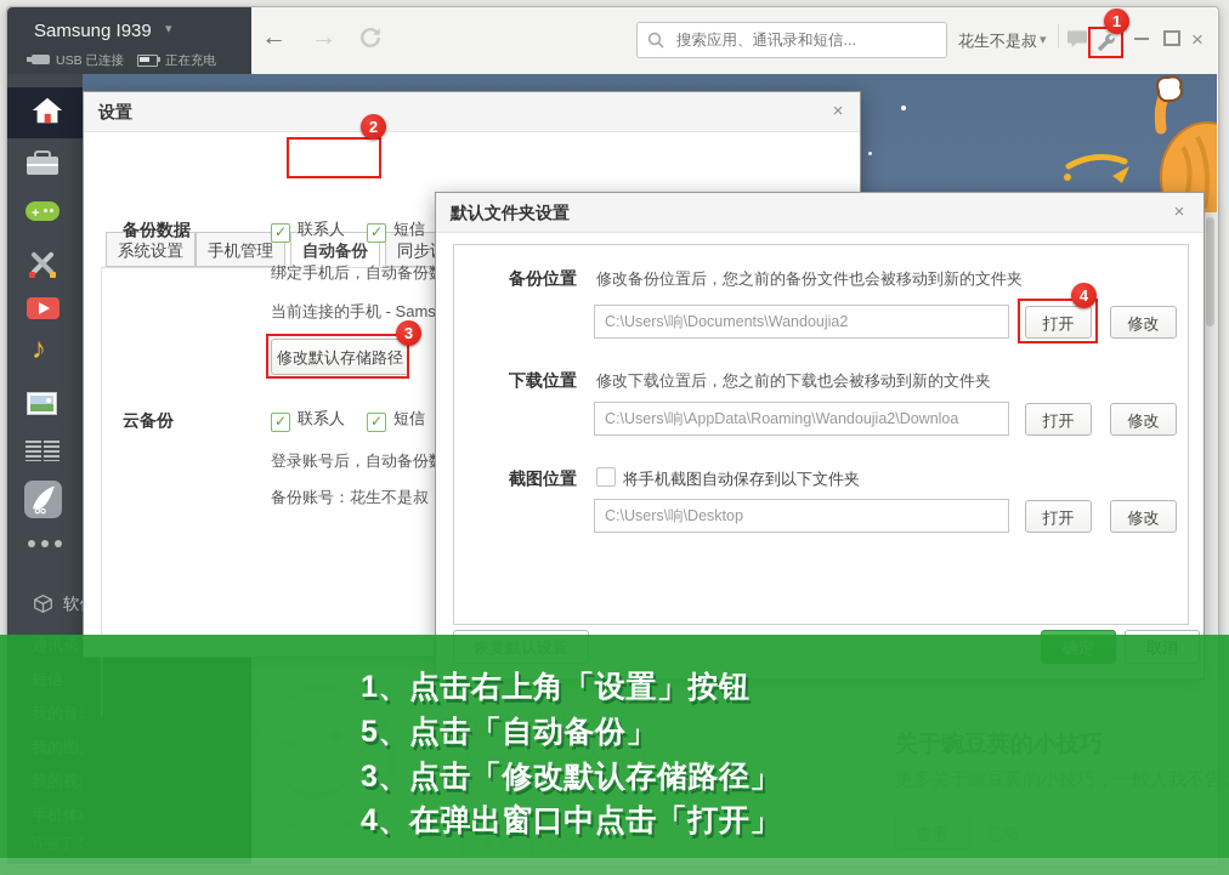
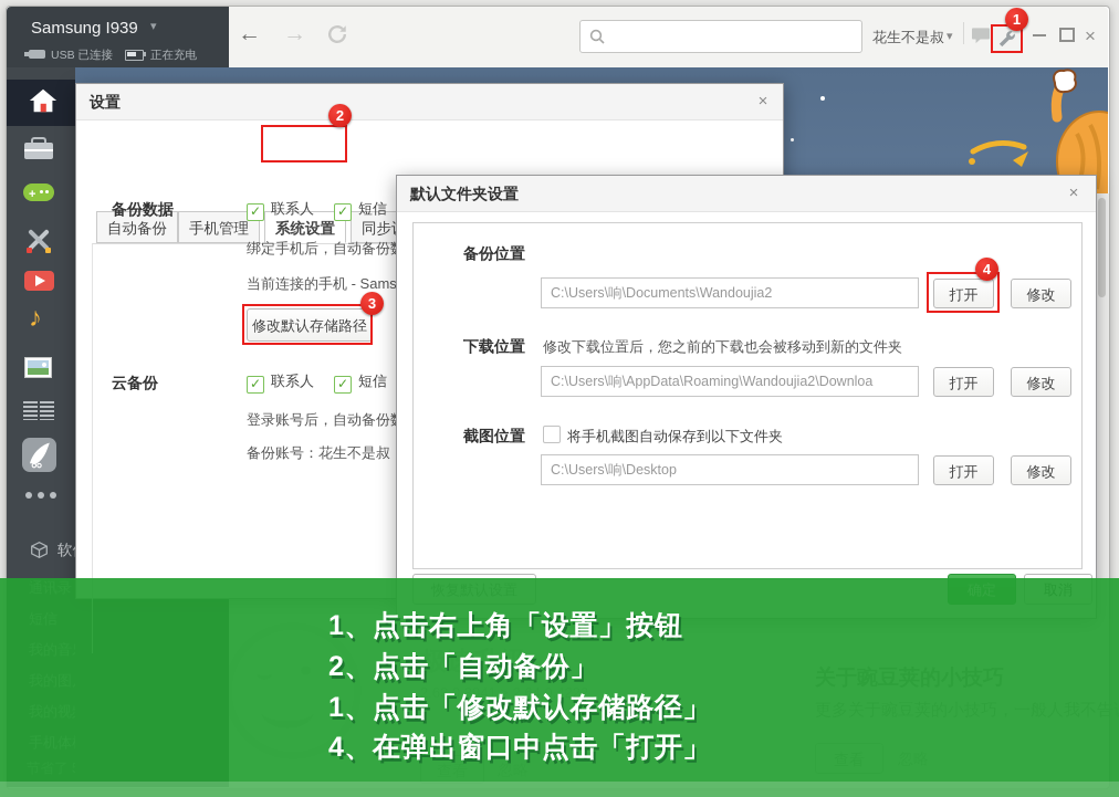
  Samsung I939
  ▾
  USB 已连接
  正在充电
  ←
  →
- 搜索应用、通讯录和短信...
  花生不是叔
  ▾
  ×
  +
  ♪
  设置
  ×
- 系统设置
+ 自动备份
  手机管理
- 自动备份
+ 系统设置
  备份数据
  ✓ 联系人
  ✓ 短信
  绑定手机后，自动备份
  当前连接的手机 - Sams
  修改默认存储路径
  云备份
  ✓ 联系人
  ✓ 短信
  登录账号后，自动备份
  备份账号：花生不是叔
  默认文件夹设置
  ×
  备份位置
- 修改备份位置后，您之前的备份文件也会被移动到新的文件夹
  C:\Users\响\Documents\Wandoujia2
  打开
  修改
  下载位置
  修改下载位置后，您之前的下载也会被移动到新的文件夹
  C:\Users\响\AppData\Roaming\Wandoujia2\Downloa
  打开
  修改
  截图位置
  将手机截图自动保存到以下文件夹
  C:\Users\响\Desktop
  打开
  修改
  1
  2
  3
  4
  1、点击右上角「设置」按钮
- 5、点击「自动备份」
+ 2、点击「自动备份」
- 3、点击「修改默认存储路径」
+ 1、点击「修改默认存储路径」
  4、在弹出窗口中点击「打开」
